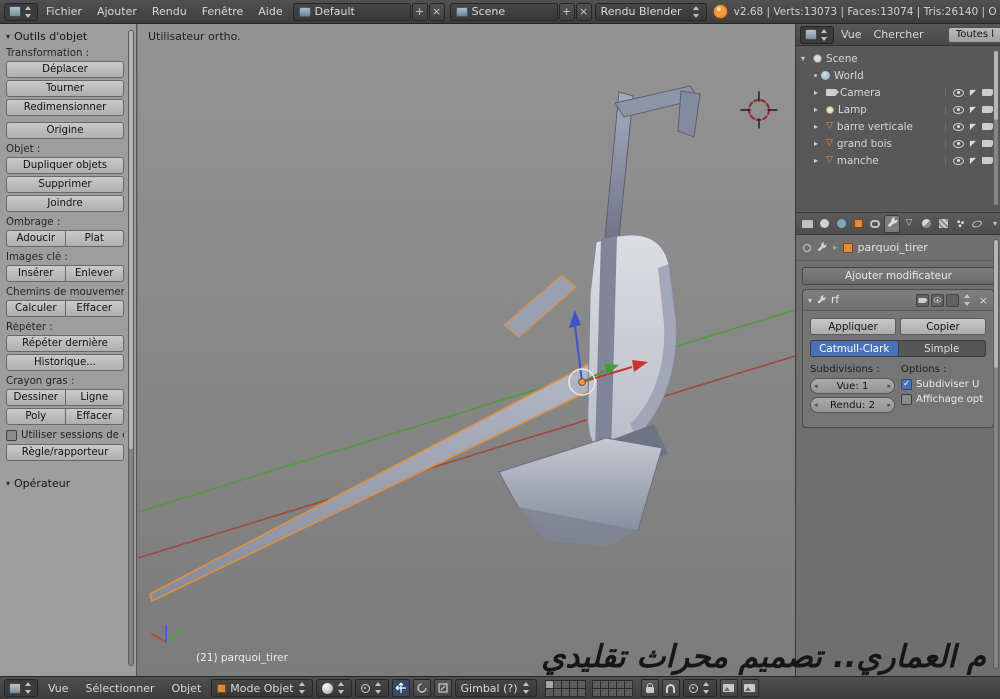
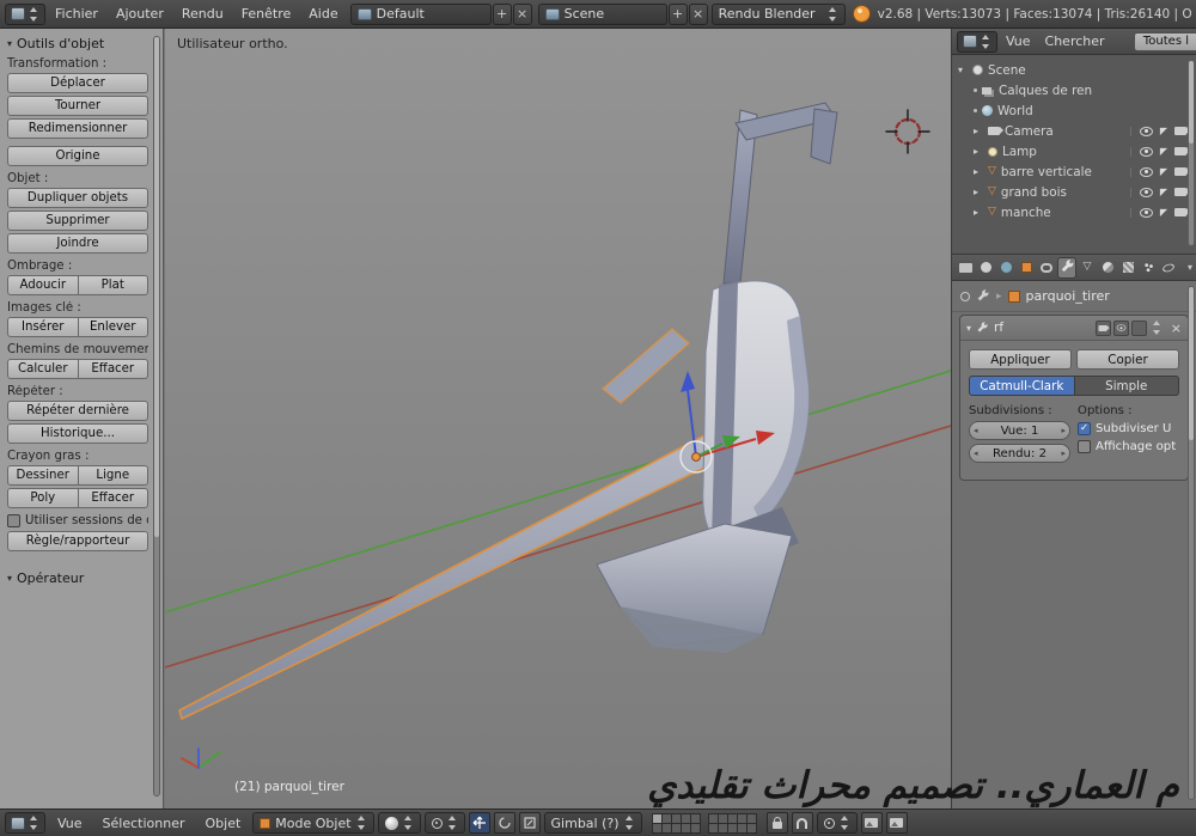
  Fichier
  Ajouter
  Rendu
  Fenêtre
  Aide
  Default
  +
  ×
  Scene
  +
  ×
  Rendu Blender
  v2.68 | Verts:13073 | Faces:13074 | Tris:26140 | O
  ▾
  Outils d'objet
  Transformation :
  Déplacer
  Tourner
  Redimensionner
  Origine
  Objet :
  Dupliquer objets
  Supprimer
  Joindre
  Ombrage :
  Adoucir
  Plat
  Images clé :
  Insérer
  Enlever
  Chemins de mouvemen
  Calculer
  Effacer
  Répéter :
  Répéter dernière
  Historique...
  Crayon gras :
  Dessiner
  Ligne
  Poly
  Effacer
  Utiliser sessions de
  Règle/rapporteur
  ▾
  Opérateur
  Utilisateur ortho.
  (21) parquoi_tirer
  م العماري.. تصميم محراث تقليدي
  Vue
  Chercher
  Toutes l
  ▾
  Scene
+ Calques de ren
  World
  ▸
  Camera
  ◤
  ▸
  Lamp
  ◤
  ▸
  ▽
  barre verticale
  ◤
  ▸
  ▽
  grand bois
  ◤
  ▸
  ▽
  manche
  ◤
  ▽
  ▾
  ▸
  parquoi_tirer
- Ajouter modificateur
  ▾
  rf
  ×
  Appliquer
  Copier
  Catmull-Clark
  Simple
  Subdivisions :
  Vue: 1
  Rendu: 2
  Options :
  ✓
  Subdiviser U
  Affichage opt
  Vue
  Sélectionner
  Objet
  Mode Objet
  Gimbal (?)
